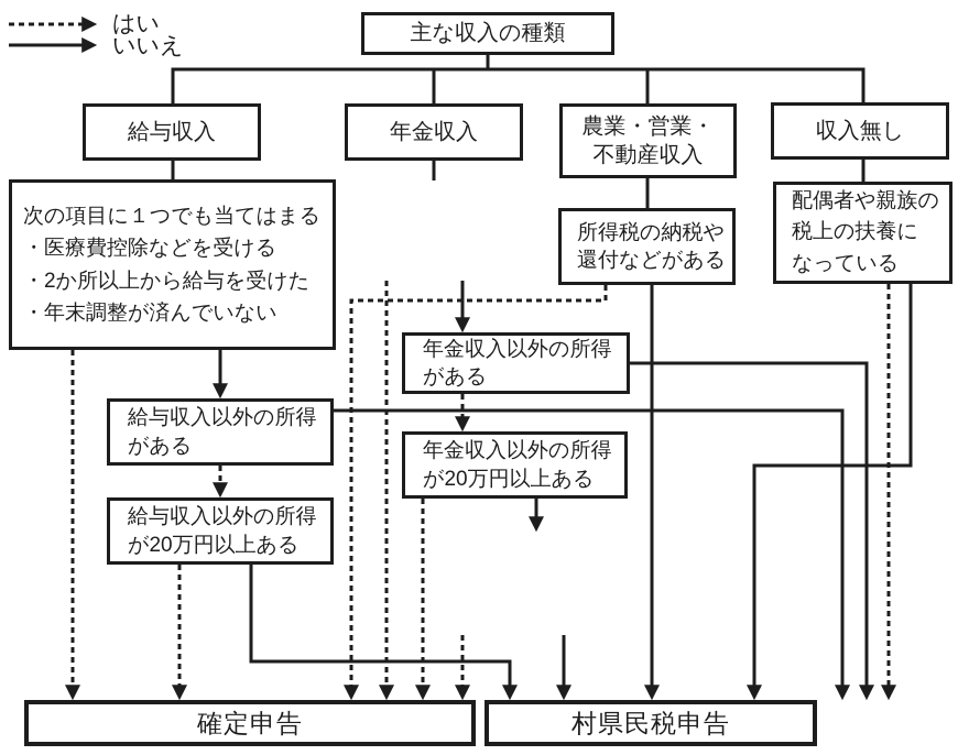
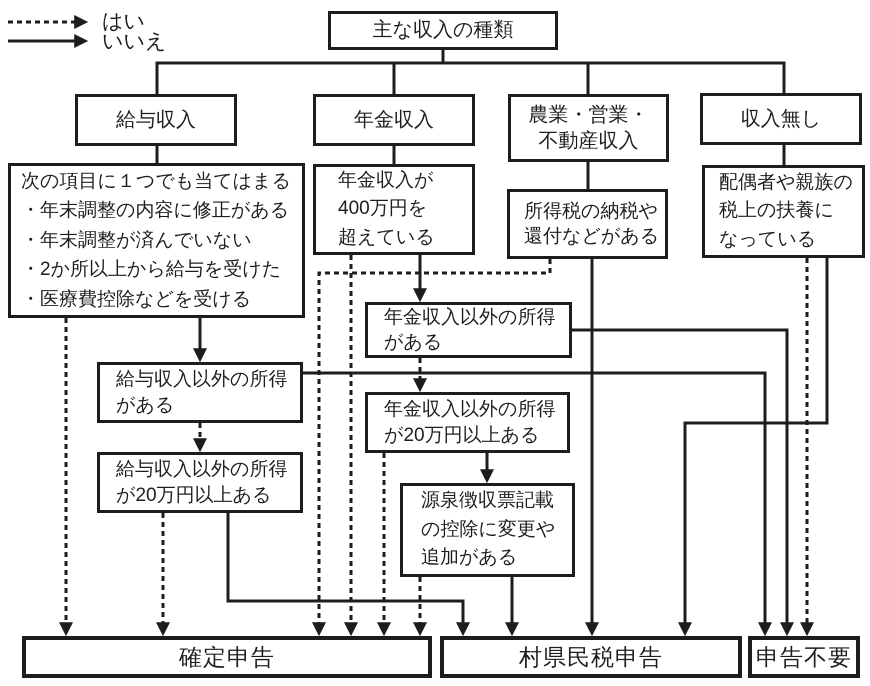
  はい
  いいえ
  主な収入の種類
  給与収入
  年金収入
  農業・営業・
  不動産収入
  収入無し
  次の項目に１つでも当てはまる
+ ・年末調整の内容に修正がある
- ・医療費控除などを受ける
+ ・年末調整が済んでいない
  ・2か所以上から給与を受けた
- ・年末調整が済んでいない
+ ・医療費控除などを受ける
+ 年金収入が
+ 400万円を
+ 超えている
  所得税の納税や
  還付などがある
  配偶者や親族の
  税上の扶養に
  なっている
  年金収入以外の所得
  がある
  給与収入以外の所得
  がある
  年金収入以外の所得
  が20万円以上ある
  給与収入以外の所得
  が20万円以上ある
+ 源泉徴収票記載
+ の控除に変更や
+ 追加がある
  確定申告
  村県民税申告
+ 申告不要
